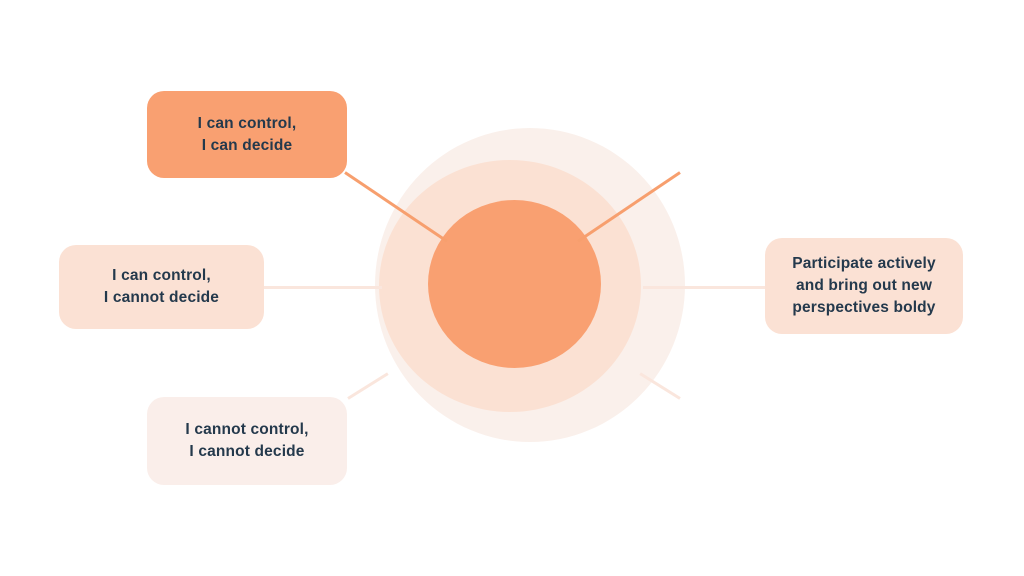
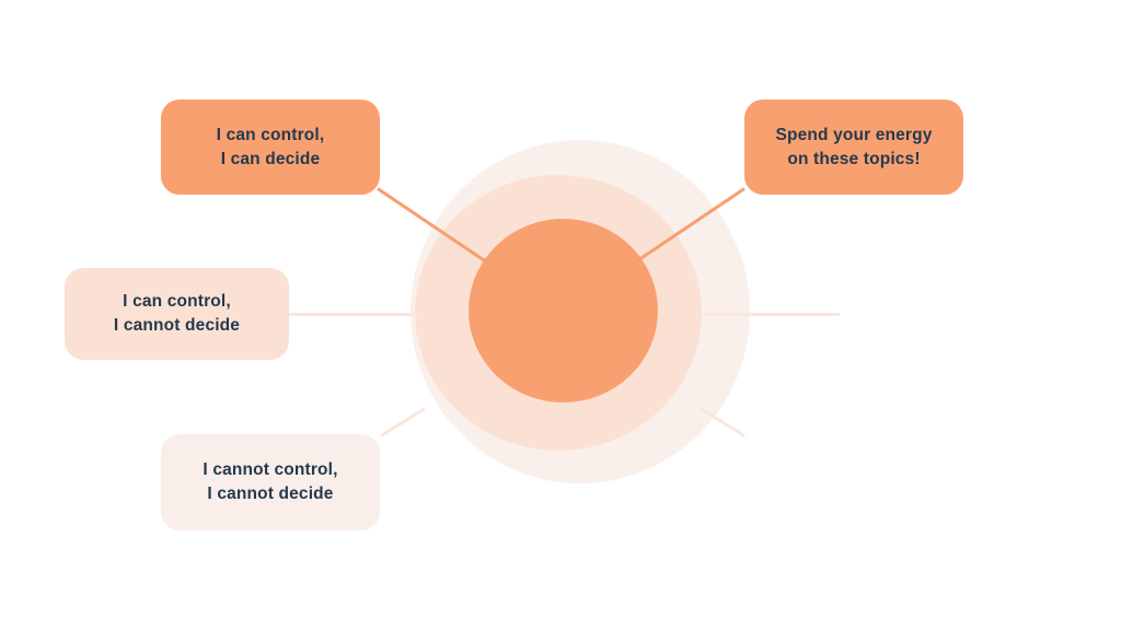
  I can control,
  I can decide
+ Spend your energy
+ on these topics!
  I can control,
  I cannot decide
- Participate actively
- and bring out new
- perspectives boldy
  I cannot control,
  I cannot decide
